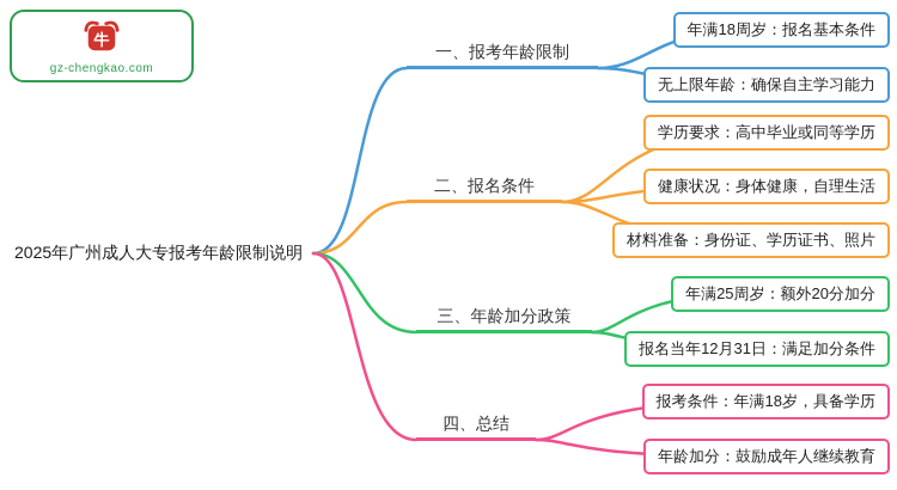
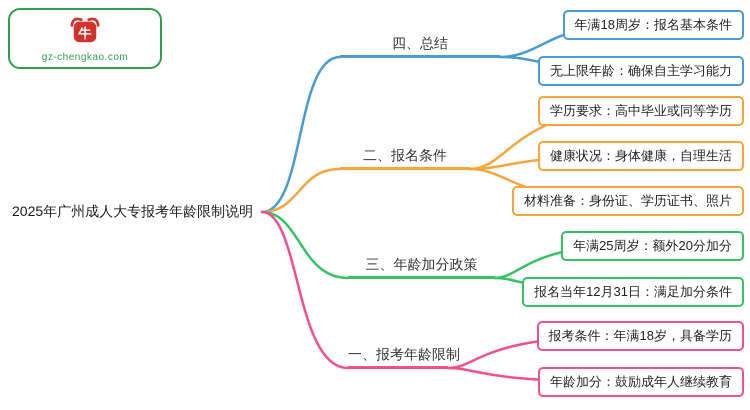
  牛
  gz-chengkao.com
  2025年广州成人大专报考年龄限制说明
- 一、报考年龄限制
+ 四、总结
  二、报名条件
  三、年龄加分政策
- 四、总结
+ 一、报考年龄限制
  年满18周岁：报名基本条件
  无上限年龄：确保自主学习能力
  学历要求：高中毕业或同等学历
  健康状况：身体健康，自理生活
  材料准备：身份证、学历证书、照片
  年满25周岁：额外20分加分
  报名当年12月31日：满足加分条件
  报考条件：年满18岁，具备学历
  年龄加分：鼓励成年人继续教育
